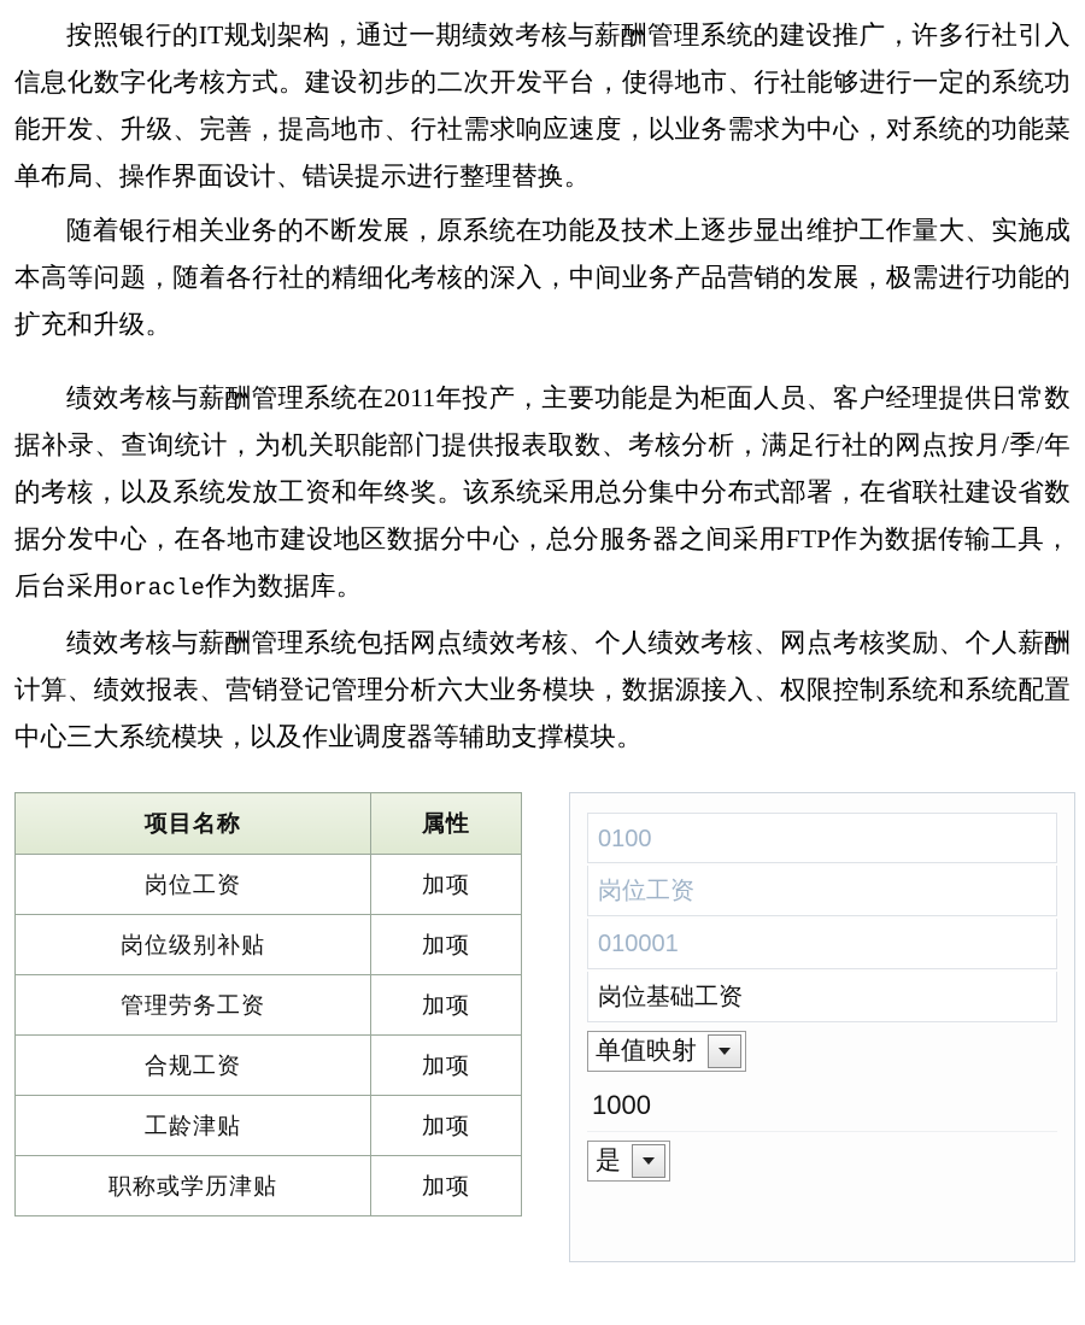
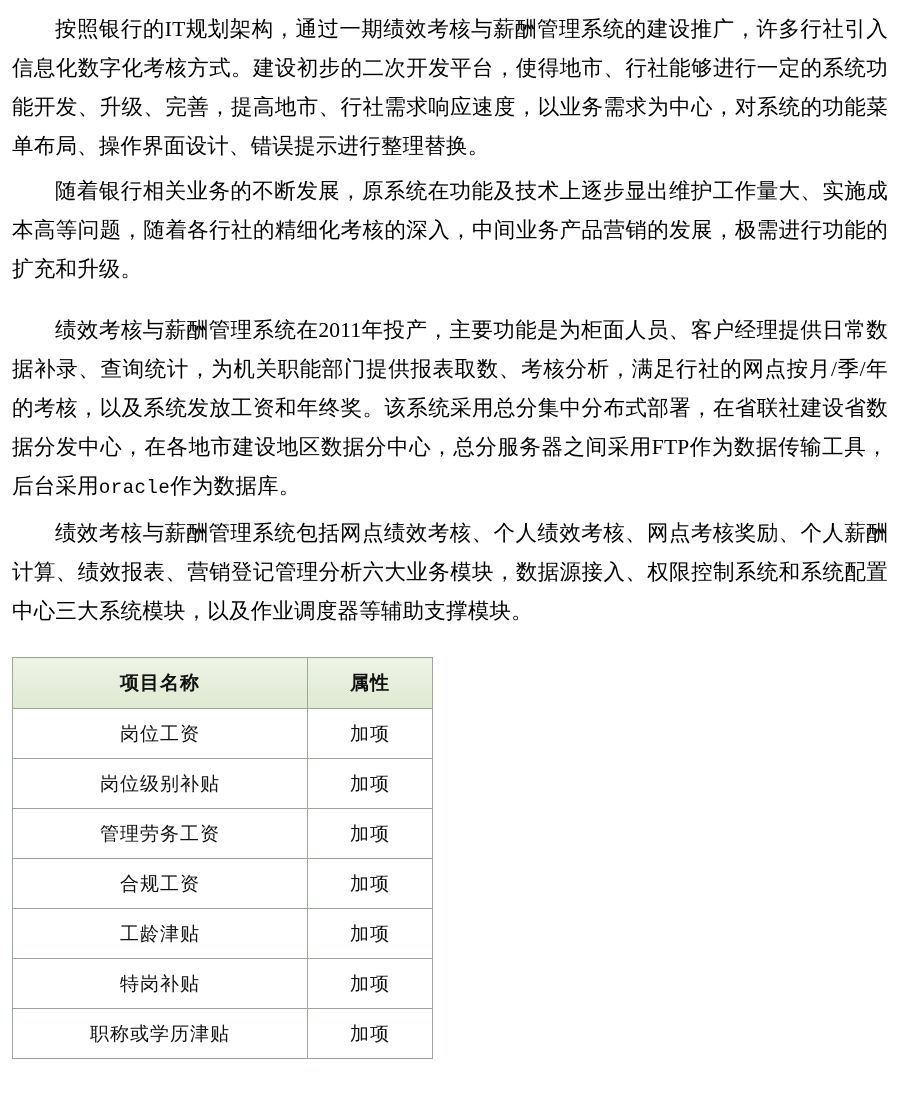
  按照银行的IT规划架构，通过一期绩效考核与薪酬管理系统的建设推广，许多行社引入信息化数字化考核方式。建设初步的二次开发平台，使得地市、行社能够进行一定的系统功能开发、升级、完善，提高地市、行社需求响应速度，以业务需求为中心，对系统的功能菜单布局、操作界面设计、错误提示进行整理替换。
  随着银行相关业务的不断发展，原系统在功能及技术上逐步显出维护工作量大、实施成本高等问题，随着各行社的精细化考核的深入，中间业务产品营销的发展，极需进行功能的扩充和升级。
  绩效考核与薪酬管理系统在2011年投产，主要功能是为柜面人员、客户经理提供日常数据补录、查询统计，为机关职能部门提供报表取数、考核分析，满足行社的网点按月/季/年的考核，以及系统发放工资和年终奖。该系统采用总分集中分布式部署，在省联社建设省数据分发中心，在各地市建设地区数据分中心，总分服务器之间采用FTP作为数据传输工具，后台采用oracle作为数据库。
  绩效考核与薪酬管理系统包括网点绩效考核、个人绩效考核、网点考核奖励、个人薪酬计算、绩效报表、营销登记管理分析六大业务模块，数据源接入、权限控制系统和系统配置中心三大系统模块，以及作业调度器等辅助支撑模块。
  项目名称	属性
  岗位工资	加项
  岗位级别补贴	加项
  管理劳务工资	加项
  合规工资	加项
  工龄津贴	加项
+ 特岗补贴	加项
  职称或学历津贴	加项
- 0100
- 岗位工资
- 010001
- 岗位基础工资
- 单值映射
- 1000
- 是
